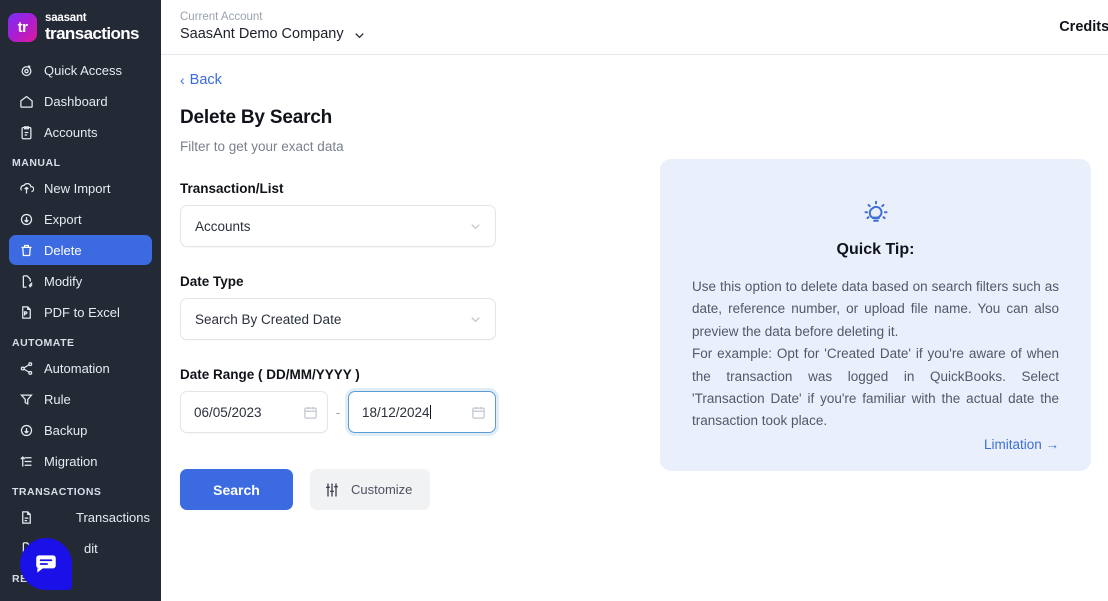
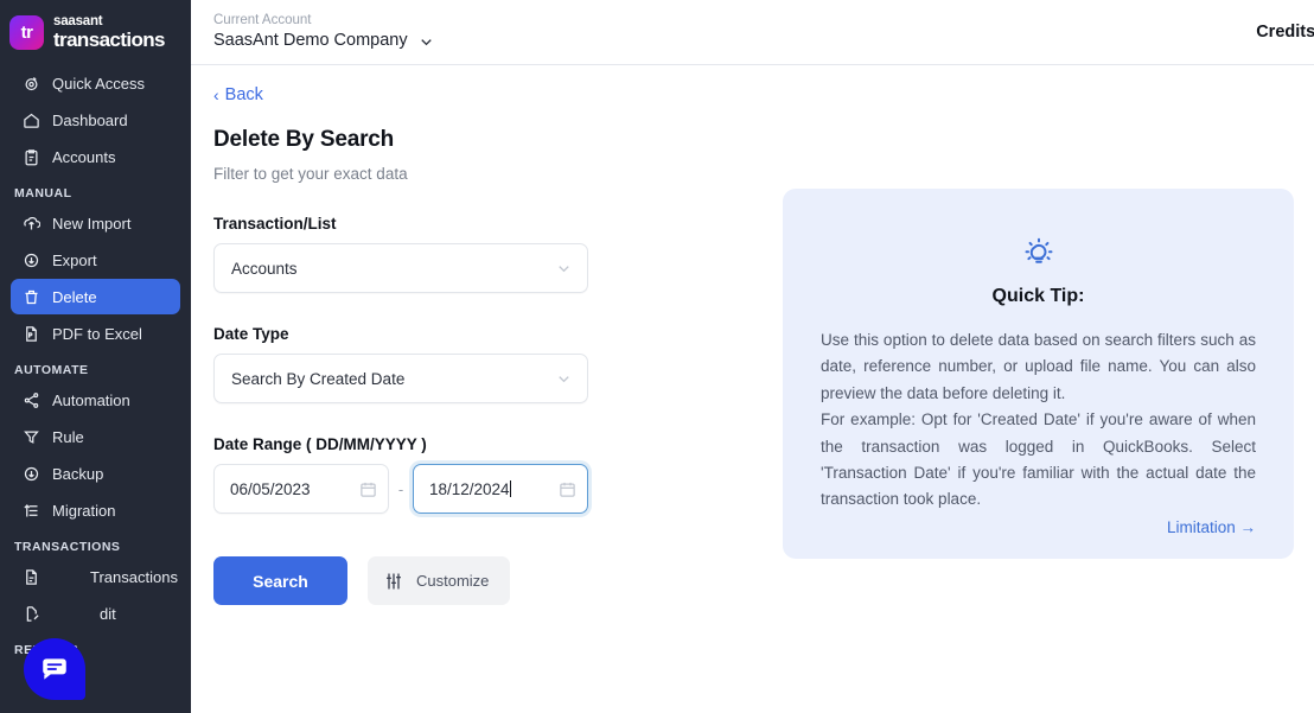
  tr
  saasant
  transactions
  Quick Access
  Dashboard
  Accounts
  MANUAL
  New Import
  Export
  Delete
- Modify
  PDF to Excel
  AUTOMATE
  Automation
  Rule
  Backup
  Migration
  TRANSACTIONS
  Transactions
  dit
  Current Account
  SaasAnt Demo Company
  Credits
  ‹
  Back
  Delete By Search
  Filter to get your exact data
  Transaction/List
  Accounts
  Date Type
  Search By Created Date
  Date Range ( DD/MM/YYYY )
  06/05/2023
  -
  18/12/2024
  Search
  Customize
  Quick Tip:
  Use this option to delete data based on search filters such as date, reference number, or upload file name. You can also preview the data before deleting it.
  For example: Opt for 'Created Date' if you're aware of when the transaction was logged in QuickBooks. Select 'Transaction Date' if you're familiar with the actual date the transaction took place.
  Limitation →
